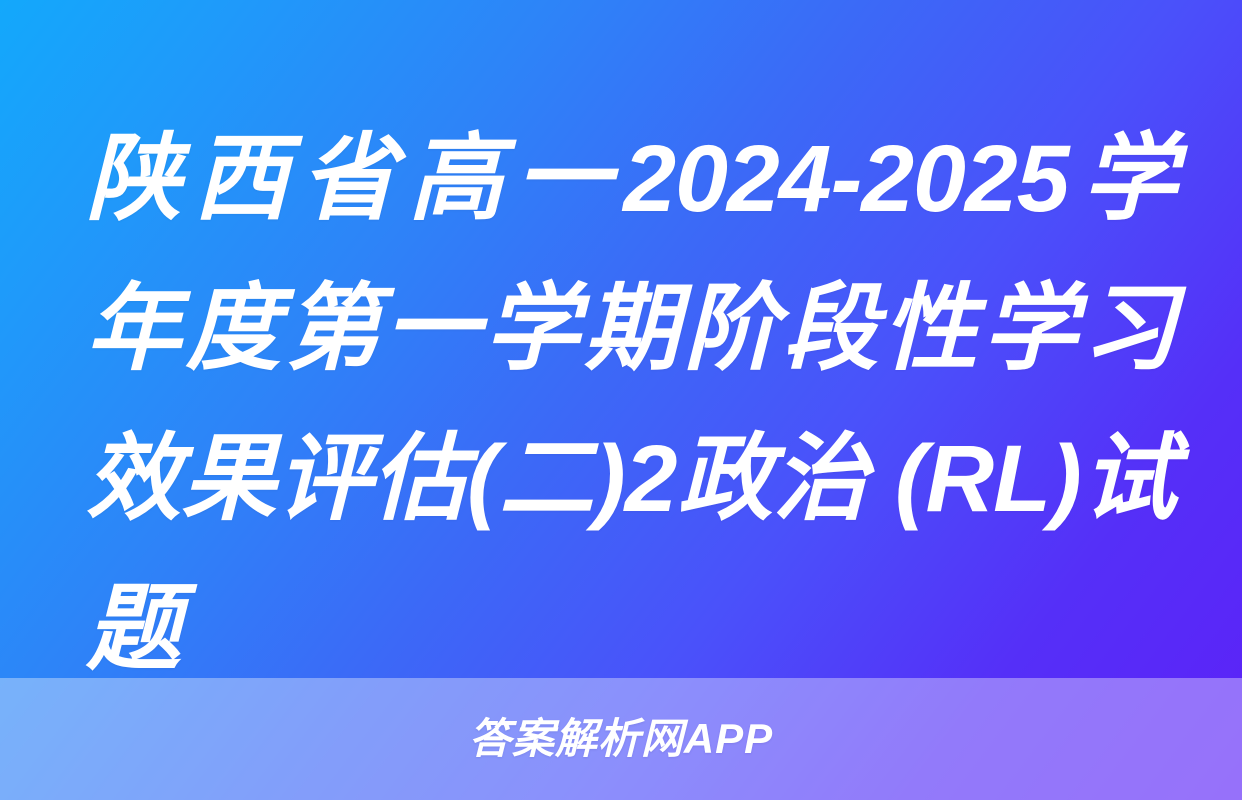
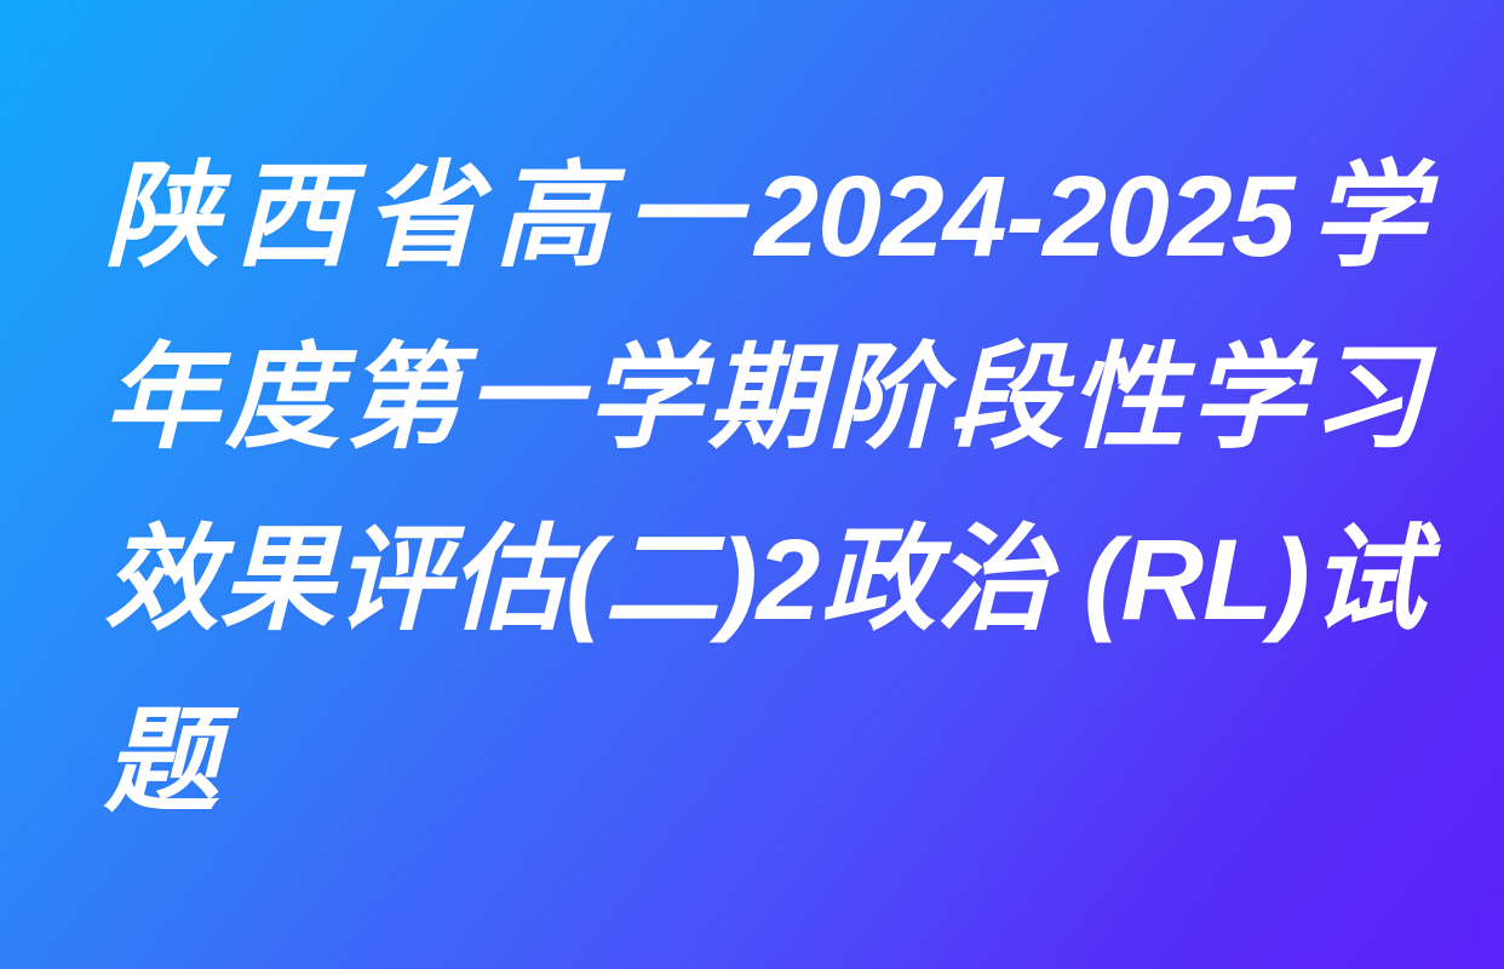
  陕西省高一2024-2025学年度第一学期阶段性学习效果评估(二)2政治 (RL)试题
- 答案解析网APP
